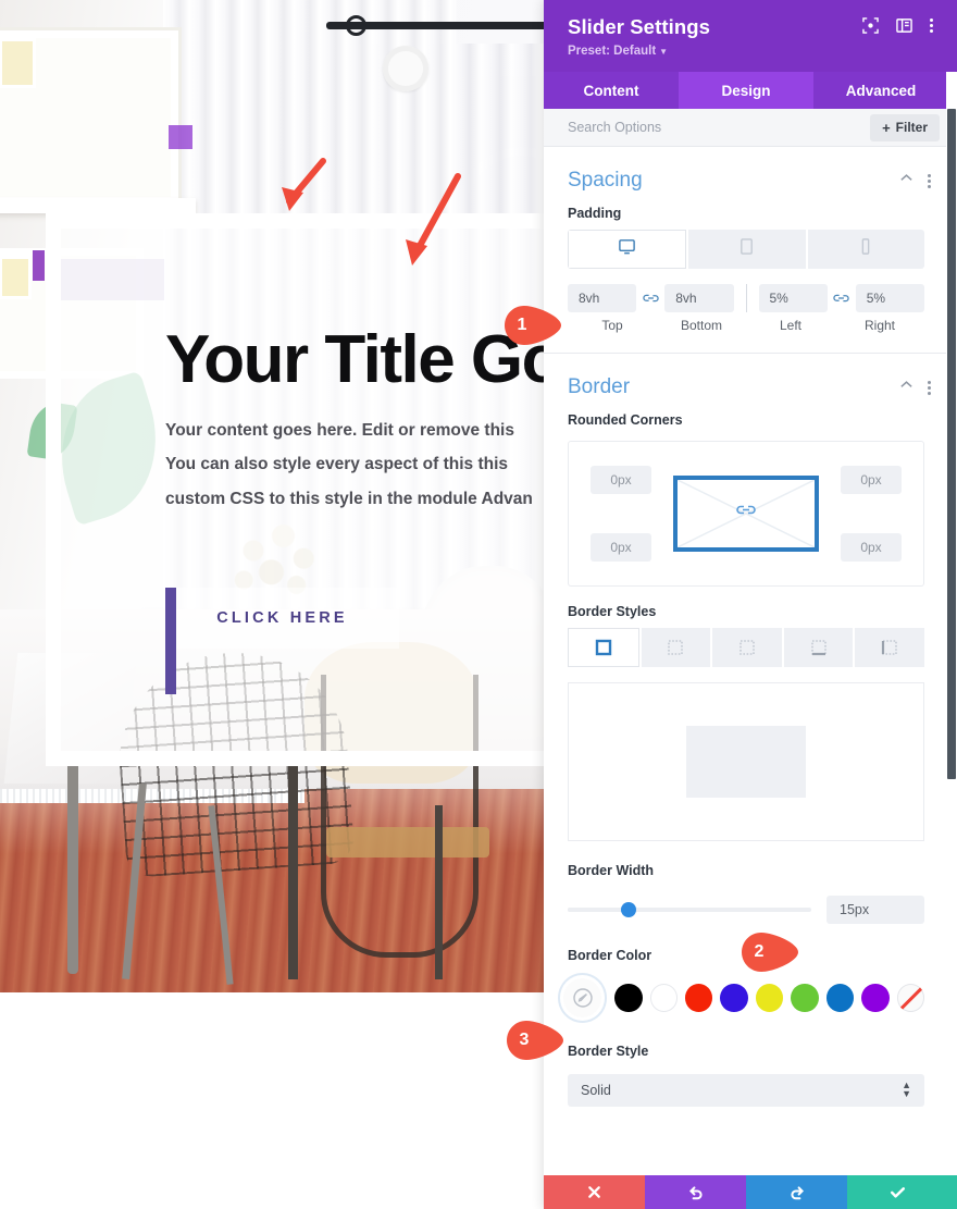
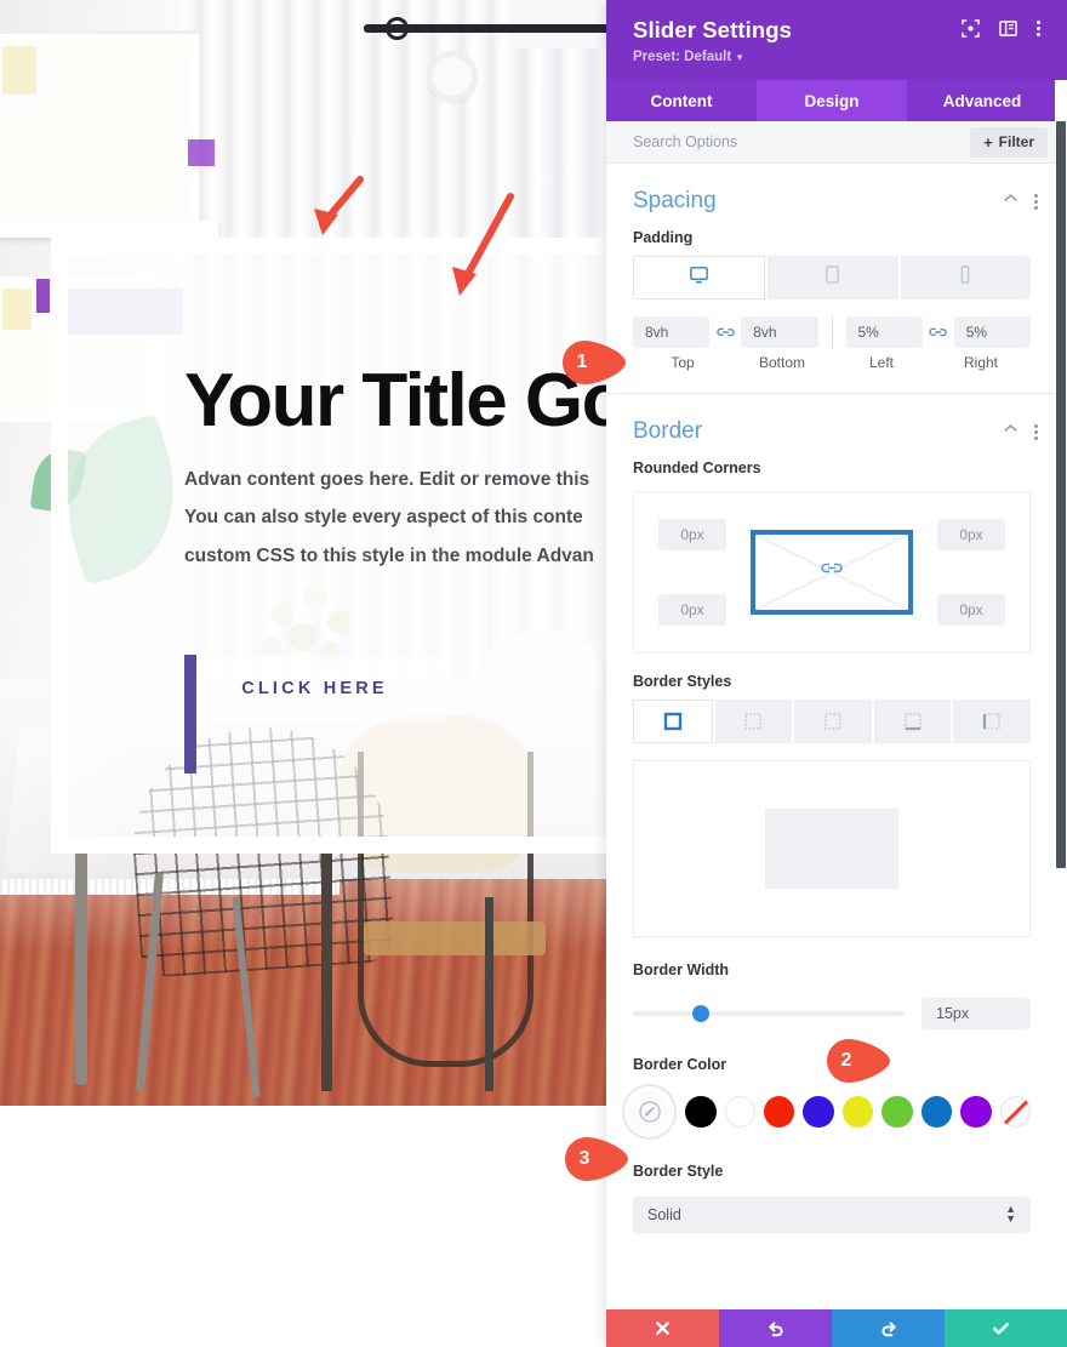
  Your Title Go
- Your content goes here. Edit or remove this
+ Advan content goes here. Edit or remove this
- You can also style every aspect of this this
+ You can also style every aspect of this conte
  custom CSS to this style in the module Advan
  CLICK HERE
  1
  2
  3
  Slider Settings
  Preset: Default ▼
  Content
  Design
  Advanced
  Search Options
  +
  Filter
  Spacing
  Padding
  8vh
  8vh
  5%
  5%
  Top
  Bottom
  Left
  Right
  Border
  Rounded Corners
  0px
  0px
  0px
  0px
  Border Styles
  Border Width
  15px
  Border Color
  Border Style
  Solid
  ▲
  ▼
